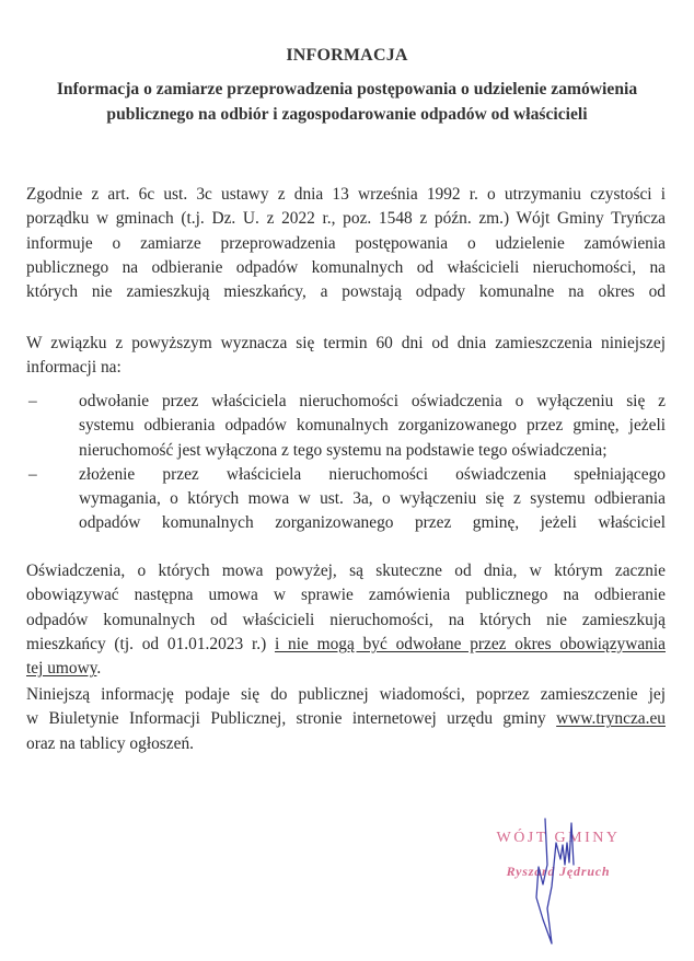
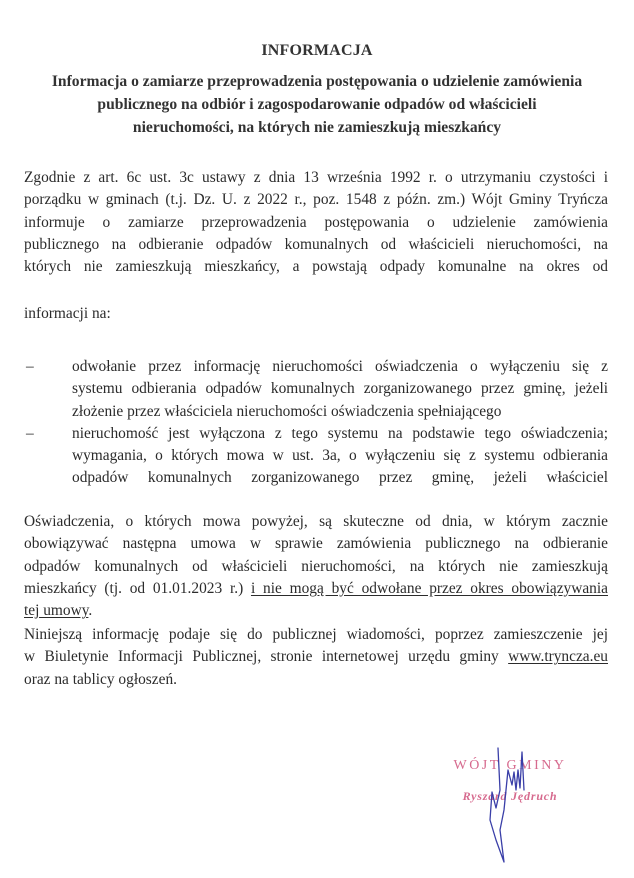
  INFORMACJA
  Informacja o zamiarze przeprowadzenia postępowania o udzielenie zamówienia
  publicznego na odbiór i zagospodarowanie odpadów od właścicieli
+ nieruchomości, na których nie zamieszkują mieszkańcy
  Zgodnie z art. 6c ust. 3c ustawy z dnia 13 września 1992 r. o utrzymaniu czystości i
  porządku w gminach (t.j. Dz. U. z 2022 r., poz. 1548 z późn. zm.) Wójt Gminy Tryńcza
  informuje o zamiarze przeprowadzenia postępowania o udzielenie zamówienia
  publicznego na odbieranie odpadów komunalnych od właścicieli nieruchomości, na
  których nie zamieszkują mieszkańcy, a powstają odpady komunalne na okres od
- W związku z powyższym wyznacza się termin 60 dni od dnia zamieszczenia niniejszej
  informacji na:
  –
- odwołanie przez właściciela nieruchomości oświadczenia o wyłączeniu się z
+ odwołanie przez informację nieruchomości oświadczenia o wyłączeniu się z
  systemu odbierania odpadów komunalnych zorganizowanego przez gminę, jeżeli
- nieruchomość jest wyłączona z tego systemu na podstawie tego oświadczenia;
+ złożenie przez właściciela nieruchomości oświadczenia spełniającego
  –
- złożenie przez właściciela nieruchomości oświadczenia spełniającego
+ nieruchomość jest wyłączona z tego systemu na podstawie tego oświadczenia;
  wymagania, o których mowa w ust. 3a, o wyłączeniu się z systemu odbierania
  odpadów komunalnych zorganizowanego przez gminę, jeżeli właściciel
  Oświadczenia, o których mowa powyżej, są skuteczne od dnia, w którym zacznie
  obowiązywać następna umowa w sprawie zamówienia publicznego na odbieranie
  odpadów komunalnych od właścicieli nieruchomości, na których nie zamieszkują
  mieszkańcy (tj. od 01.01.2023 r.) i nie mogą być odwołane przez okres obowiązywania
  tej umowy.
  Niniejszą informację podaje się do publicznej wiadomości, poprzez zamieszczenie jej
  w Biuletynie Informacji Publicznej, stronie internetowej urzędu gminy www.tryncza.eu
  oraz na tablicy ogłoszeń.
  WÓJT GMINY
  Ryszrd Jędruch
